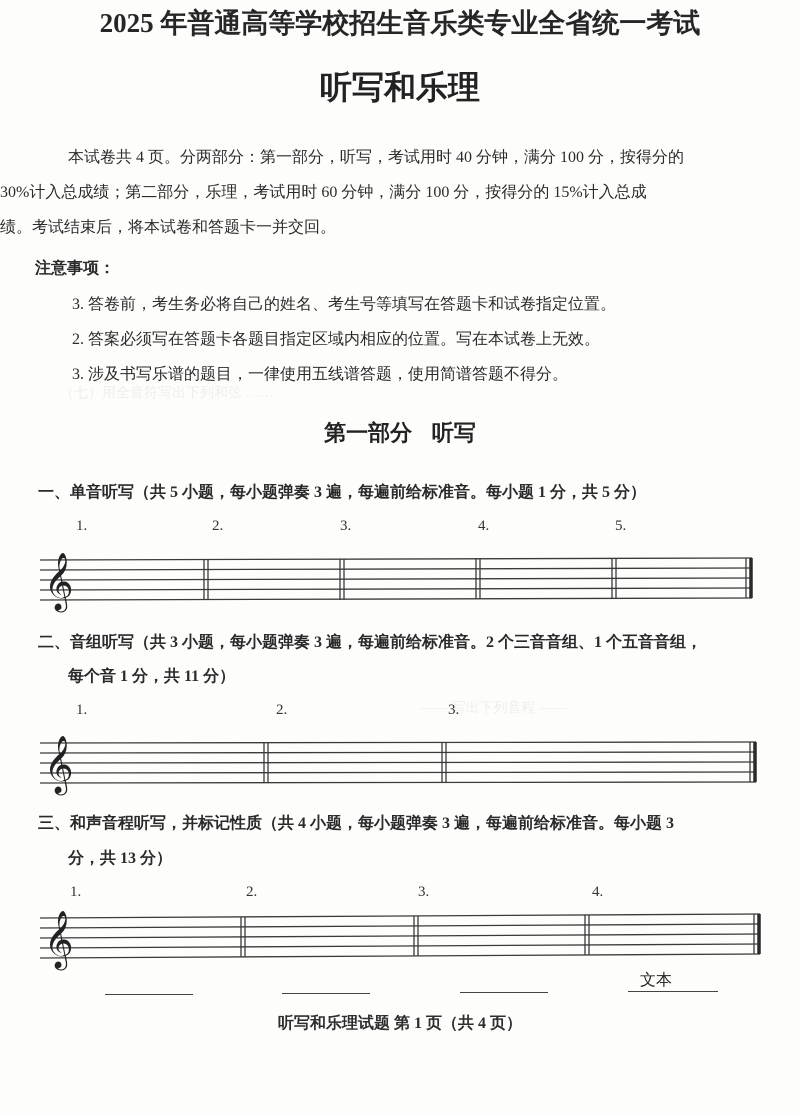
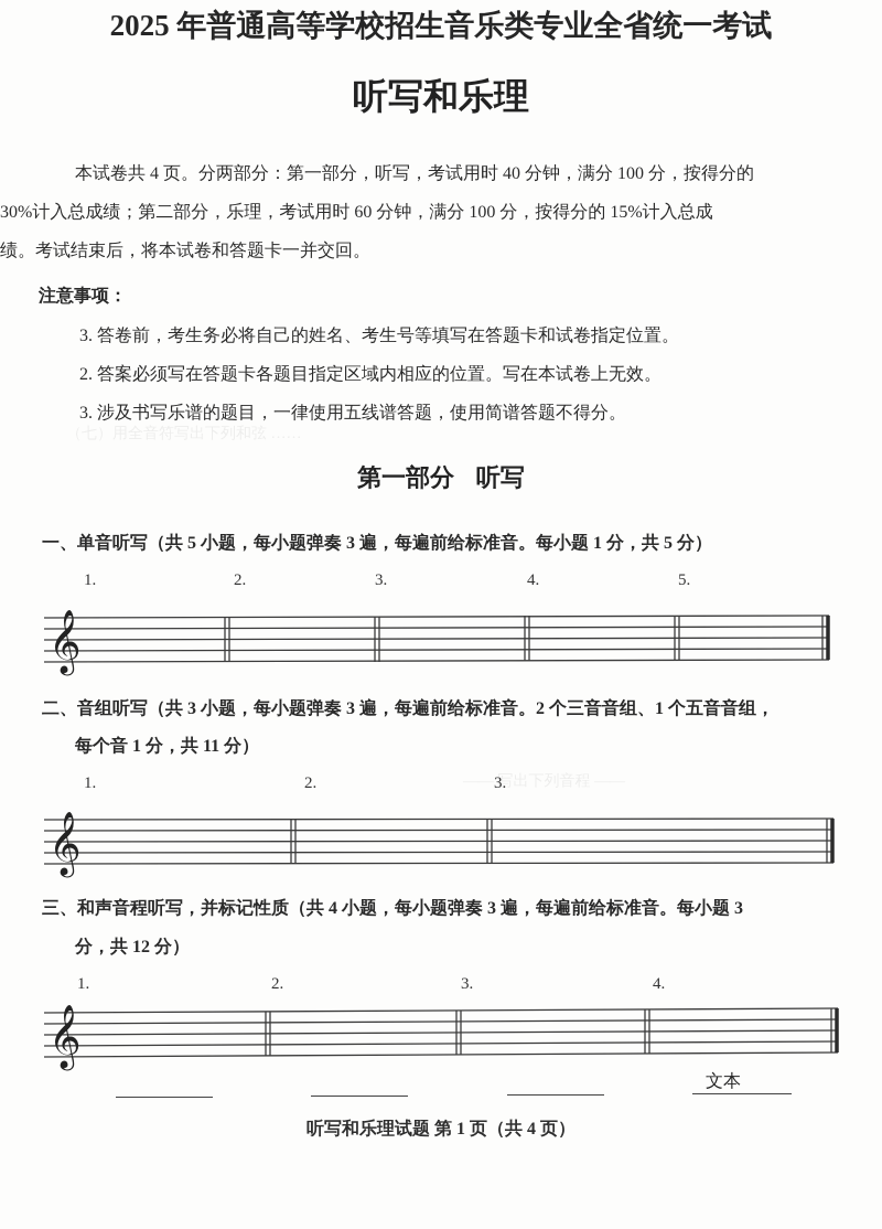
  —— 写出下列音程 ——
  2025 年普通高等学校招生音乐类专业全省统一考试
  听写和乐理
  本试卷共 4 页。分两部分：第一部分，听写，考试用时 40 分钟，满分 100 分，按得分的
  30%计入总成绩；第二部分，乐理，考试用时 60 分钟，满分 100 分，按得分的 15%计入总成
  绩。考试结束后，将本试卷和答题卡一并交回。
  注意事项：
  3. 答卷前，考生务必将自己的姓名、考生号等填写在答题卡和试卷指定位置。
  2. 答案必须写在答题卡各题目指定区域内相应的位置。写在本试卷上无效。
  3. 涉及书写乐谱的题目，一律使用五线谱答题，使用简谱答题不得分。
  第一部分 听写
  一、单音听写（共 5 小题，每小题弹奏 3 遍，每遍前给标准音。每小题 1 分，共 5 分）
  1.
  2.
  3.
  4.
  5.
  𝄞
  二、音组听写（共 3 小题，每小题弹奏 3 遍，每遍前给标准音。2 个三音音组、1 个五音音组，
  每个音 1 分，共 11 分）
  1.
  2.
  3.
  𝄞
  三、和声音程听写，并标记性质（共 4 小题，每小题弹奏 3 遍，每遍前给标准音。每小题 3
- 分，共 13 分）
+ 分，共 12 分）
  1.
  2.
  3.
  4.
  𝄞
  文本
  听写和乐理试题 第 1 页（共 4 页）
